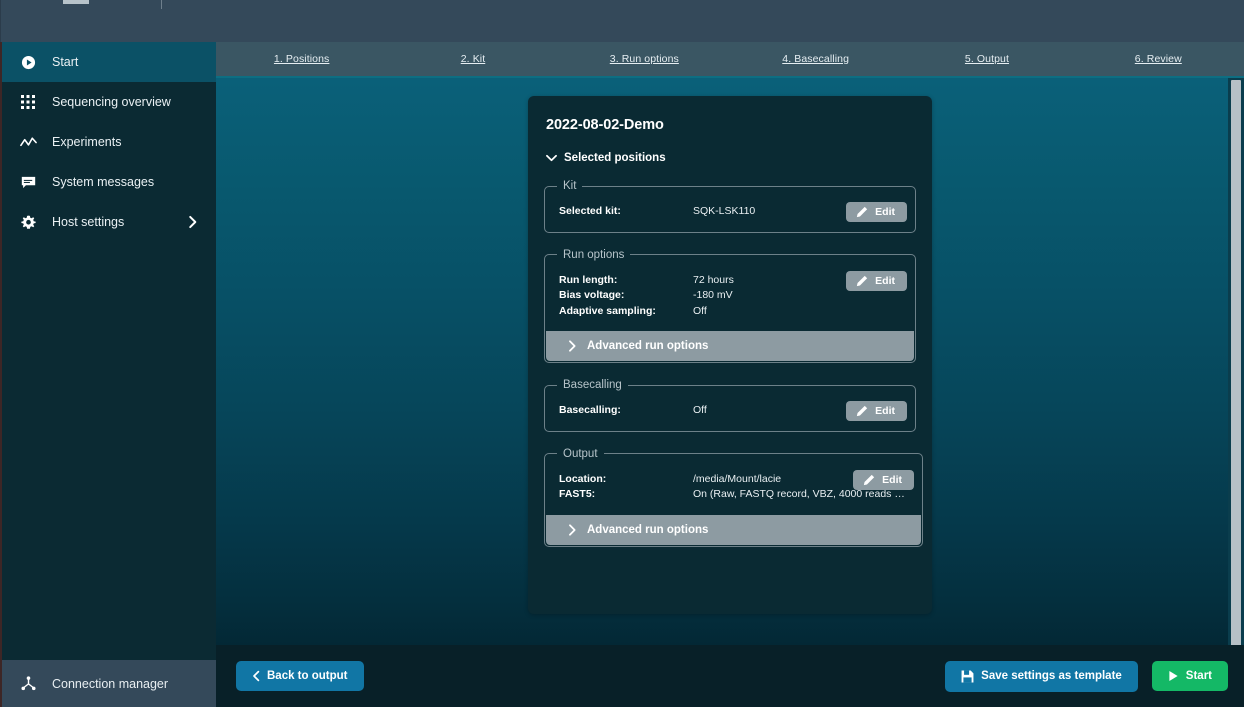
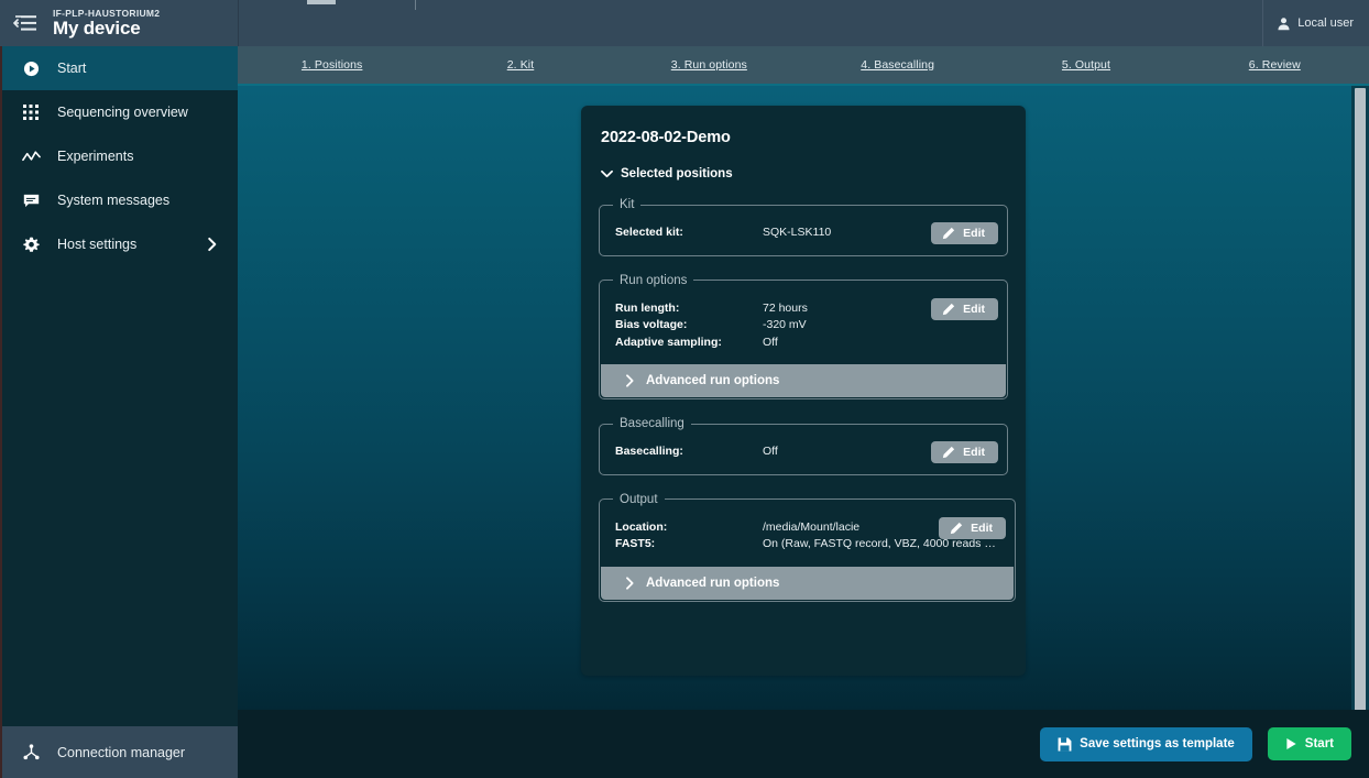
+ IF-PLP-HAUSTORIUM2
+ My device
+ Local user
  Start
  Sequencing overview
  Experiments
  System messages
  Host settings
  Connection manager
  1. Positions
  2. Kit
  3. Run options
  4. Basecalling
  5. Output
  6. Review
  2022-08-02-Demo
  Selected positions
  Kit
  Edit
  Selected kit:
  SQK-LSK110
  Run options
  Edit
  Run length:
  72 hours
  Bias voltage:
- -180 mV
+ -320 mV
  Adaptive sampling:
  Off
  Advanced run options
  Basecalling
  Edit
  Basecalling:
  Off
  Output
  Edit
  Location:
  /media/Mount/lacie
  FAST5:
  On (Raw, FASTQ record, VBZ, 4000 reads per
  Advanced run options
- Back to output
  Save settings as template
  Start
